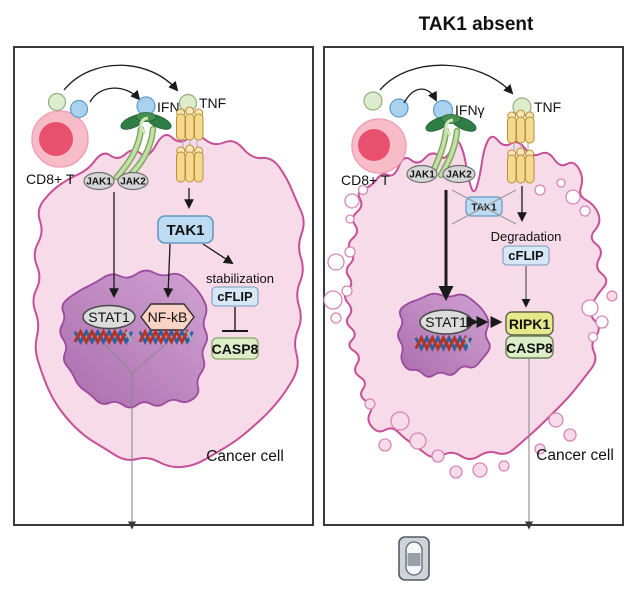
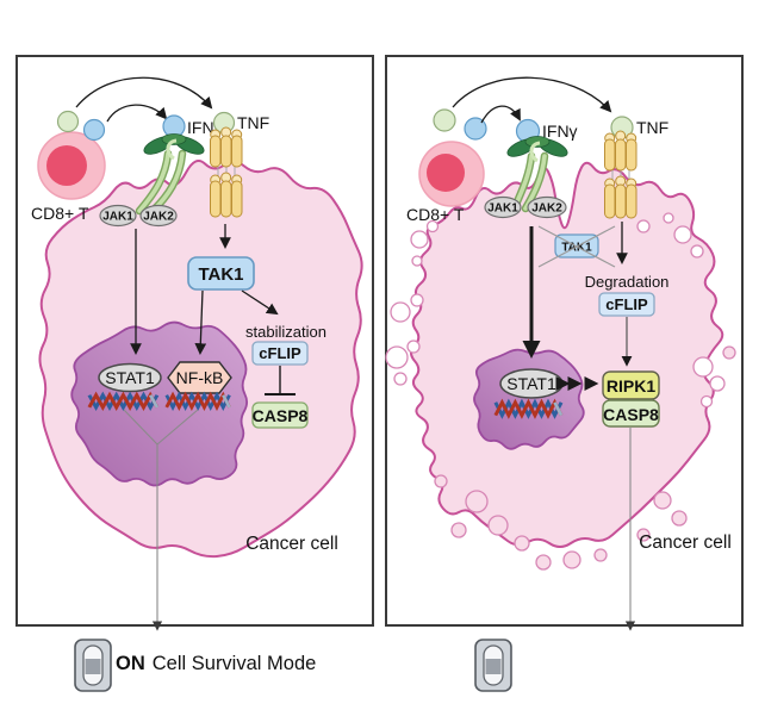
- TAK1 absent
  CD8+ T
  IFN
  TNF
  JAK1
  JAK2
  TAK1
  stabilization
  cFLIP
  CASP8
  STAT1
  NF-kB
  Cancer cell
  CD8+ T
  IFNγ
  TNF
  JAK1
  JAK2
  TAK1
  Degradation
  cFLIP
  STAT1
  RIPK1
  CASP8
  Cancer cell
+ ON Cell Survival Mode
